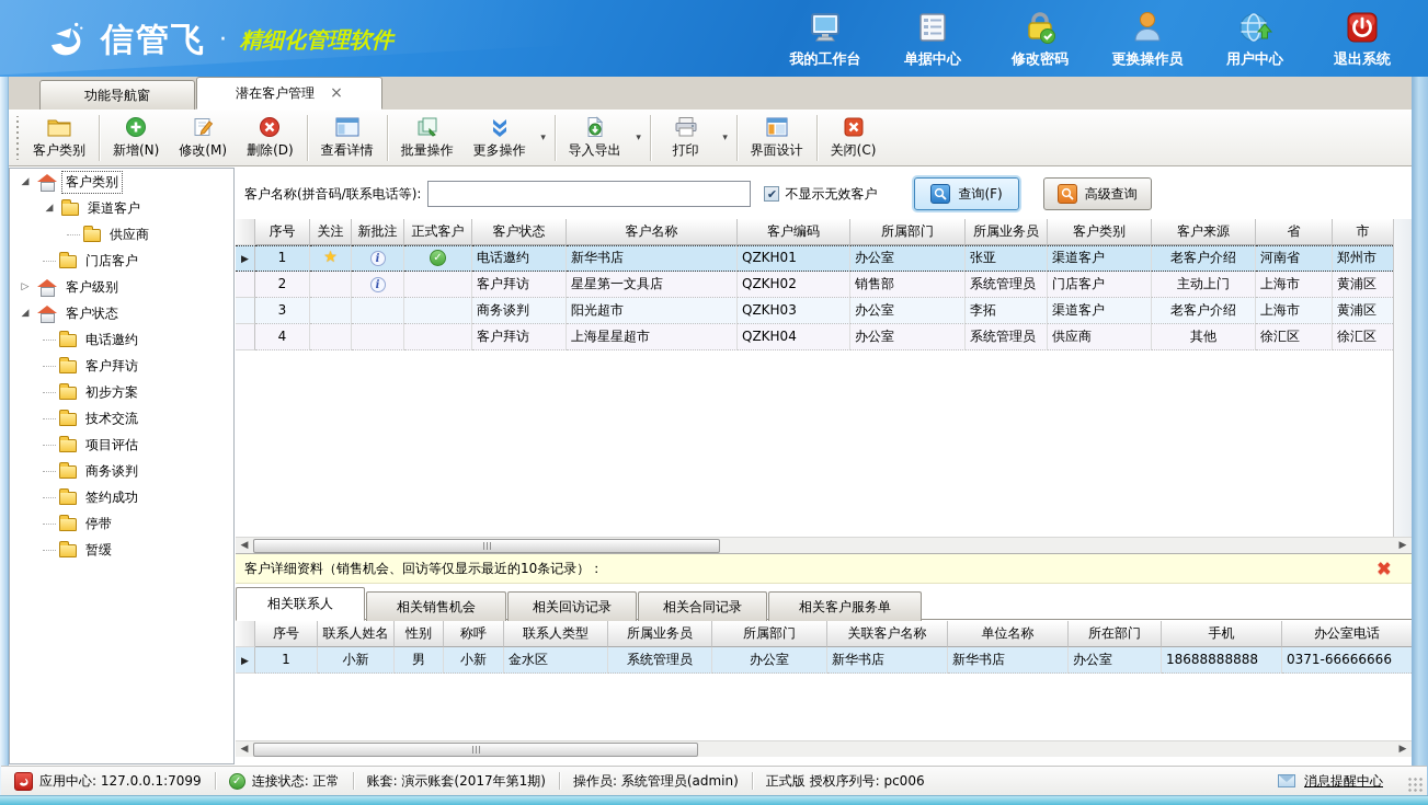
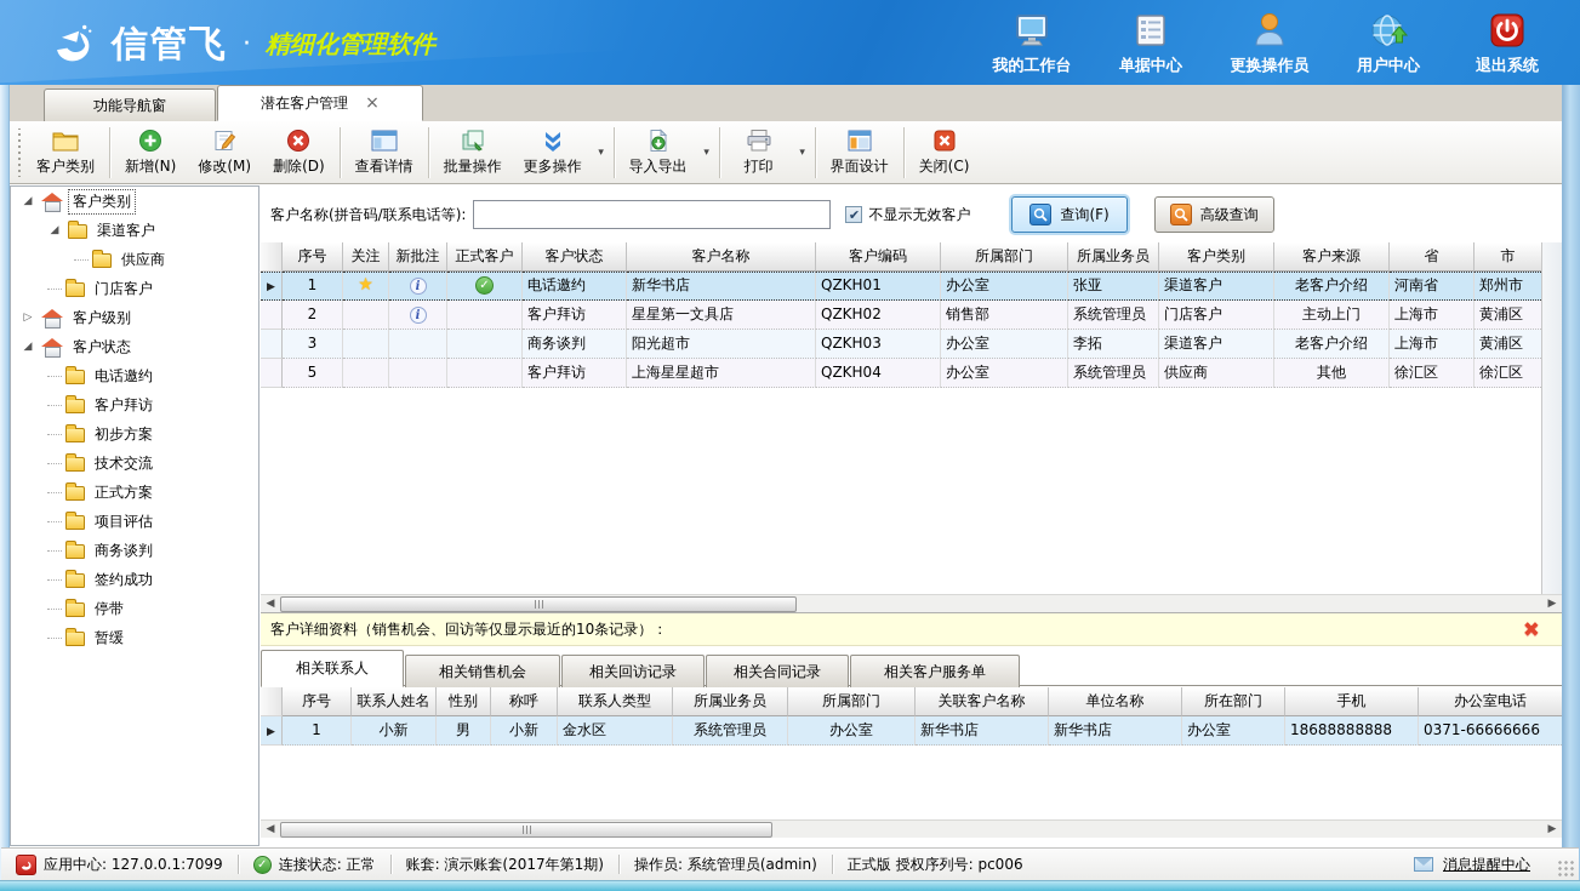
  信管飞
  ·
  精细化管理软件
  我的工作台
  单据中心
- 修改密码
  更换操作员
  用户中心
  退出系统
  功能导航窗
  潜在客户管理
  ×
  客户类别
  新增(N)
  修改(M)
  删除(D)
  查看详情
  批量操作
  更多操作
  ▾
  导入导出
  ▾
  打印
  ▾
  界面设计
  关闭(C)
  ◢
  客户类别
  ◢
  渠道客户
  供应商
  门店客户
  ▷
  客户级别
  ◢
  客户状态
  电话邀约
  客户拜访
  初步方案
  技术交流
+ 正式方案
  项目评估
  商务谈判
  签约成功
  停带
  暂缓
  客户名称(拼音码/联系电话等):
  ✔
  不显示无效客户
  查询(F)
  高级查询
  序号
  关注
  新批注
  正式客户
  客户状态
  客户名称
  客户编码
  所属部门
  所属业务员
  客户类别
  客户来源
  省
  市
  ▶
  1
  ★
  i
  ✓
  电话邀约
  新华书店
  QZKH01
  办公室
  张亚
  渠道客户
  老客户介绍
  河南省
  郑州市
  2
  i
  客户拜访
  星星第一文具店
  QZKH02
  销售部
  系统管理员
  门店客户
  主动上门
  上海市
  黄浦区
  3
  商务谈判
  阳光超市
  QZKH03
  办公室
  李拓
  渠道客户
  老客户介绍
  上海市
  黄浦区
- 4
+ 5
  客户拜访
  上海星星超市
  QZKH04
  办公室
  系统管理员
  供应商
  其他
  徐汇区
  徐汇区
  ◀
  ▶
  客户详细资料（销售机会、回访等仅显示最近的10条记录）：
  ✖
  相关联系人
  相关销售机会
  相关回访记录
  相关合同记录
  相关客户服务单
  序号
  联系人姓名
  性别
  称呼
  联系人类型
  所属业务员
  所属部门
  关联客户名称
  单位名称
  所在部门
  手机
  办公室电话
  ▶
  1
  小新
  男
  小新
  金水区
  系统管理员
  办公室
  新华书店
  新华书店
  办公室
  18688888888
  0371-66666666
  ◀
  ▶
  应用中心: 127.0.0.1:7099
  ✓
  连接状态: 正常
  账套: 演示账套(2017年第1期)
  操作员: 系统管理员(admin)
  正式版 授权序列号: pc006
  消息提醒中心
